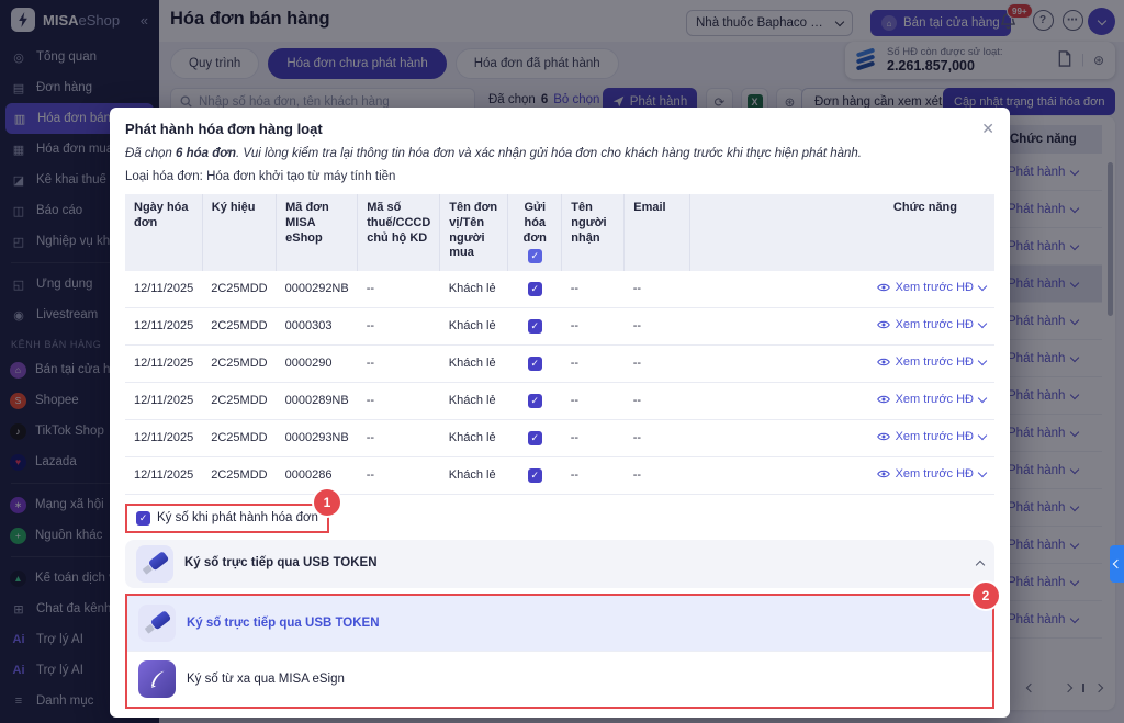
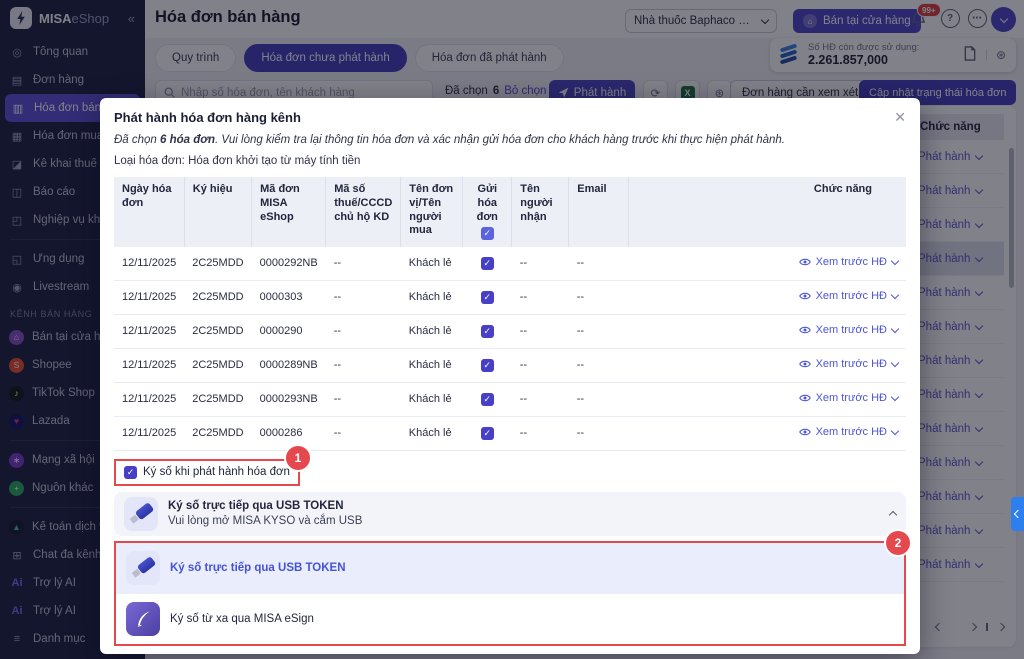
  MISAeShop
  «
  ◎
  Tổng quan
  ▤
  Đơn hàng
  ▥
  ▦
  ◪
  Kê khai thuế
  ◫
  Báo cáo
  ◰
  Nghiệp vụ kh
  ◱
  Ứng dụng
  ◉
  Livestream
  KÊNH BÁN HÀNG
  ⌂
  Bán tại cửa h
  S
  Shopee
  ♪
  TikTok Shop
  ♥
  Lazada
  ∗
  Mạng xã hội
  +
  Nguồn khác
  ▲
  Kế toán dịch
  ⊞
  Chat đa kênh
  Ai
  Trợ lý AI
  Ai
  Trợ lý AI
  ≡
  Danh mục
  Hóa đơn bán hàng
  Nhà thuốc Baphaco Car
  ⌂
  Bán tại cửa hàng
  99+
  ?
  ⋯
- Số HĐ còn được sử loạt:
+ Số HĐ còn được sử dụng:
  2.261.857,000
  ⊛
  Quy trình
  Hóa đơn chưa phát hành
  Hóa đơn đã phát hành
  Nhập số hóa đơn, tên khách hàng
  Đã chọn
  6
  Bỏ chọn
  Phát hành
  ⟳
  X
  ⊛
  Đơn hàng cần xem xét
  Cập nhật trạng thái hóa đơn
  Chức năng
  Phát hành
  Phát hành
  Phát hành
  Phát hành
  Phát hành
  Phát hành
  Phát hành
  Phát hành
  Phát hành
  Phát hành
  Phát hành
  Phát hành
  Phát hành
- Phát hành hóa đơn hàng loạt
+ Phát hành hóa đơn hàng kênh
  ✕
  Đã chọn 6 hóa đơn. Vui lòng kiểm tra lại thông tin hóa đơn và xác nhận gửi hóa đơn cho khách hàng trước khi thực hiện phát hành.
  Loại hóa đơn: Hóa đơn khởi tạo từ máy tính tiền
  Ngày hóa đơn	Ký hiệu	Mã đơn MISA eShop	Mã số thuế/CCCD chủ hộ KD	Tên đơn vị/Tên người mua	Gửi hóa đơn✓	Tên người nhận	Email	Chức năng
  12/11/2025	2C25MDD	0000292NB	--	Khách lẻ	✓	--	--	Xem trước HĐ
  12/11/2025	2C25MDD	0000303	--	Khách lẻ	✓	--	--	Xem trước HĐ
  12/11/2025	2C25MDD	0000290	--	Khách lẻ	✓	--	--	Xem trước HĐ
  12/11/2025	2C25MDD	0000289NB	--	Khách lẻ	✓	--	--	Xem trước HĐ
  12/11/2025	2C25MDD	0000293NB	--	Khách lẻ	✓	--	--	Xem trước HĐ
  12/11/2025	2C25MDD	0000286	--	Khách lẻ	✓	--	--	Xem trước HĐ
  1
  ✓
  Ký số khi phát hành hóa đơn
  Ký số trực tiếp qua USB TOKEN
+ Vui lòng mở MISA KYSO và cắm USB
  2
  Ký số trực tiếp qua USB TOKEN
  Ký số từ xa qua MISA eSign
